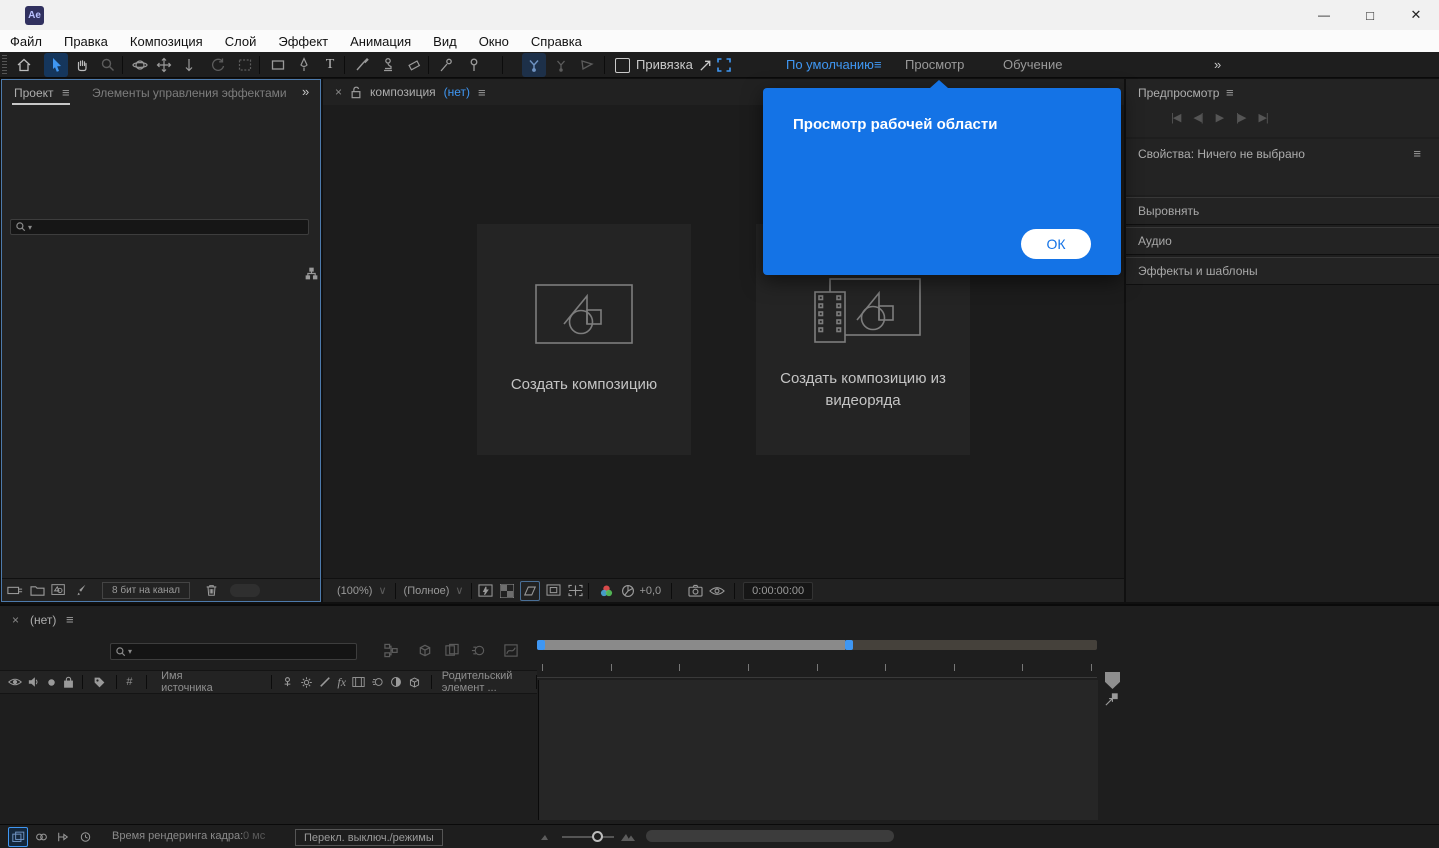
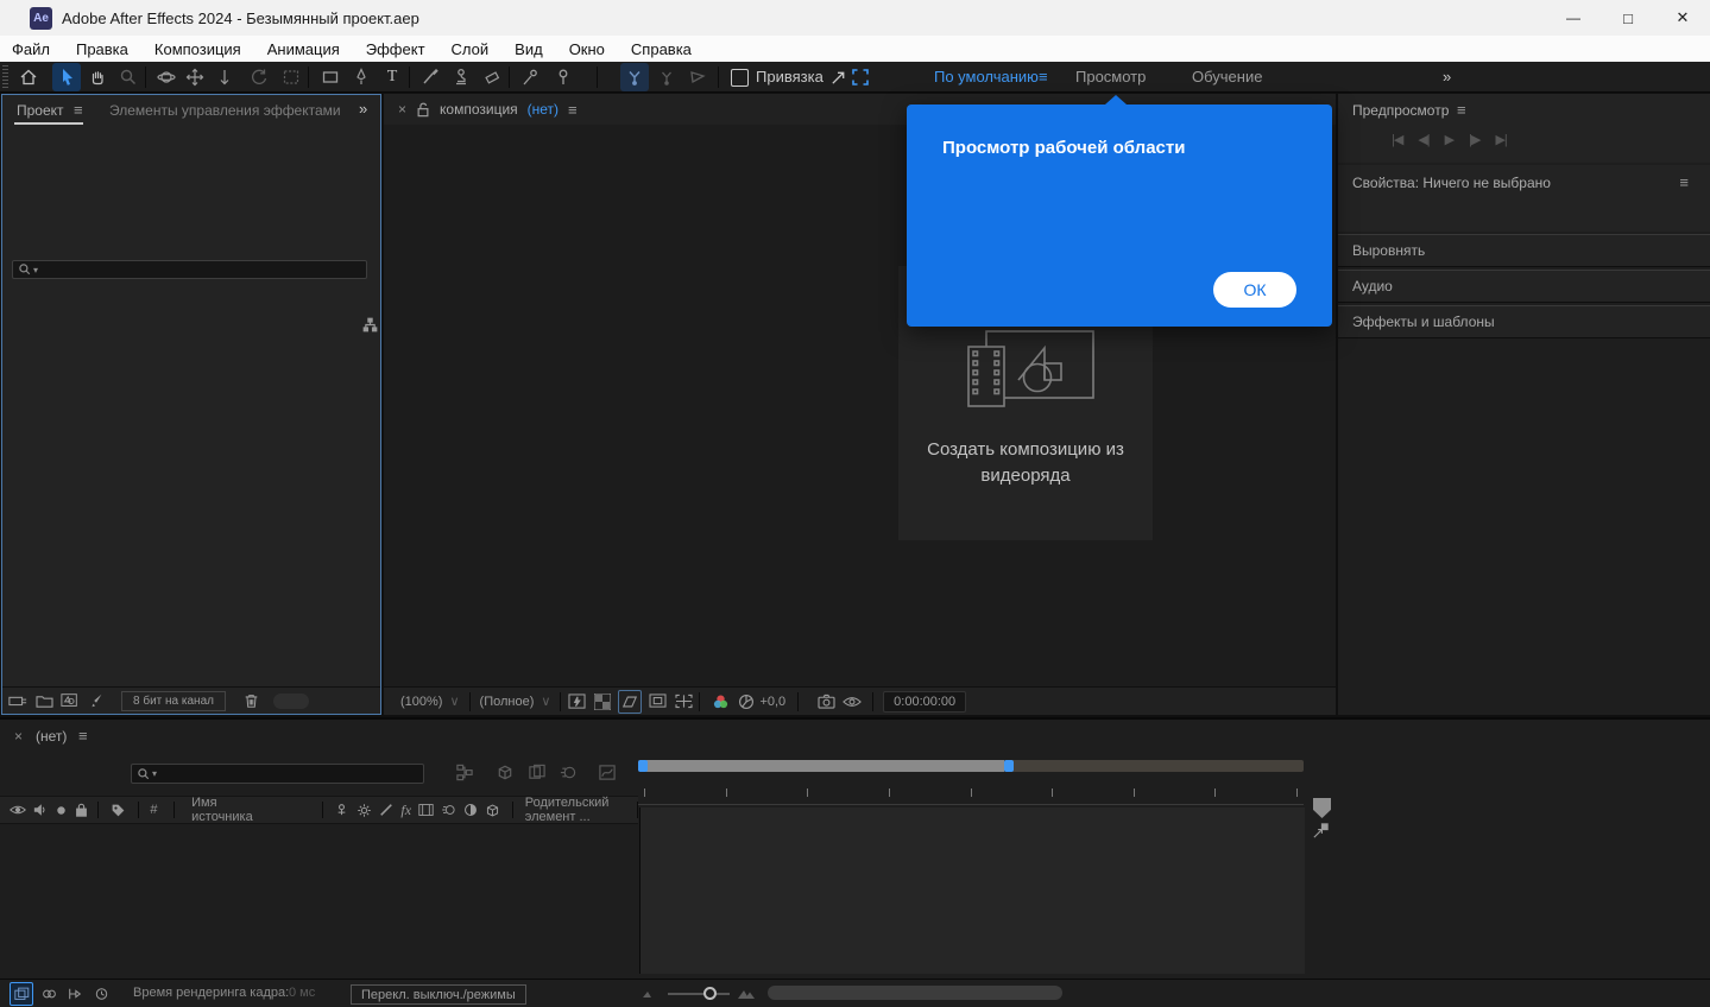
  Ae
+ Adobe After Effects 2024 - Безымянный проект.aep
  —
  □
  ✕
  Файл
  Правка
  Композиция
- Слой
+ Анимация
  Эффект
- Анимация
+ Слой
  Вид
  Окно
  Справка
  T
  Привязка
  По умолчанию
  ≡
  Просмотр
  Обучение
  »
  Проект
  ≡
  Элементы управления эффектами
  »
  ▾
  8 бит на канал
  ×
  композиция
  (нет)
  ≡
- Создать композицию
  Создать композицию из видеоряда
  (100%)
  ∨
  (Полное)
  ∨
  +0,0
  0:00:00:00
  Предпросмотр
  ≡
  |◀
  ◀|
  ▶
  |▶
  ▶|
  Свойства: Ничего не выбрано
  ≡
  Выровнять
  Аудио
  Эффекты и шаблоны
  ×
  (нет)
  ≡
  ▾
  #
  Имя источника
  fx
  Родительский элемент ...
  Время рендеринга кадра:
  0 мс
  Перекл. выключ./режимы
  Просмотр рабочей области
  ОК
